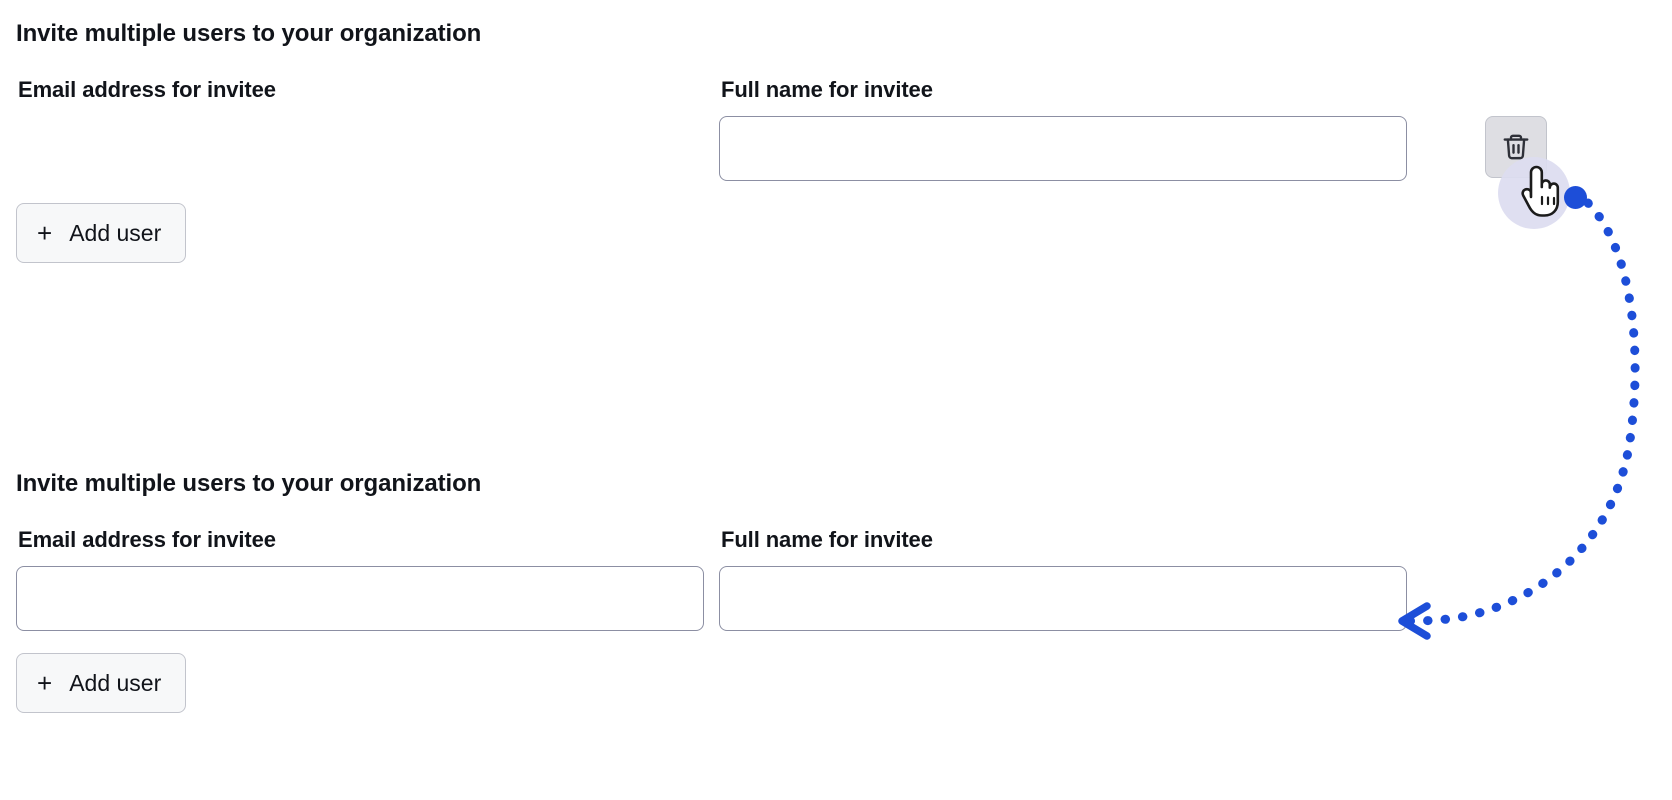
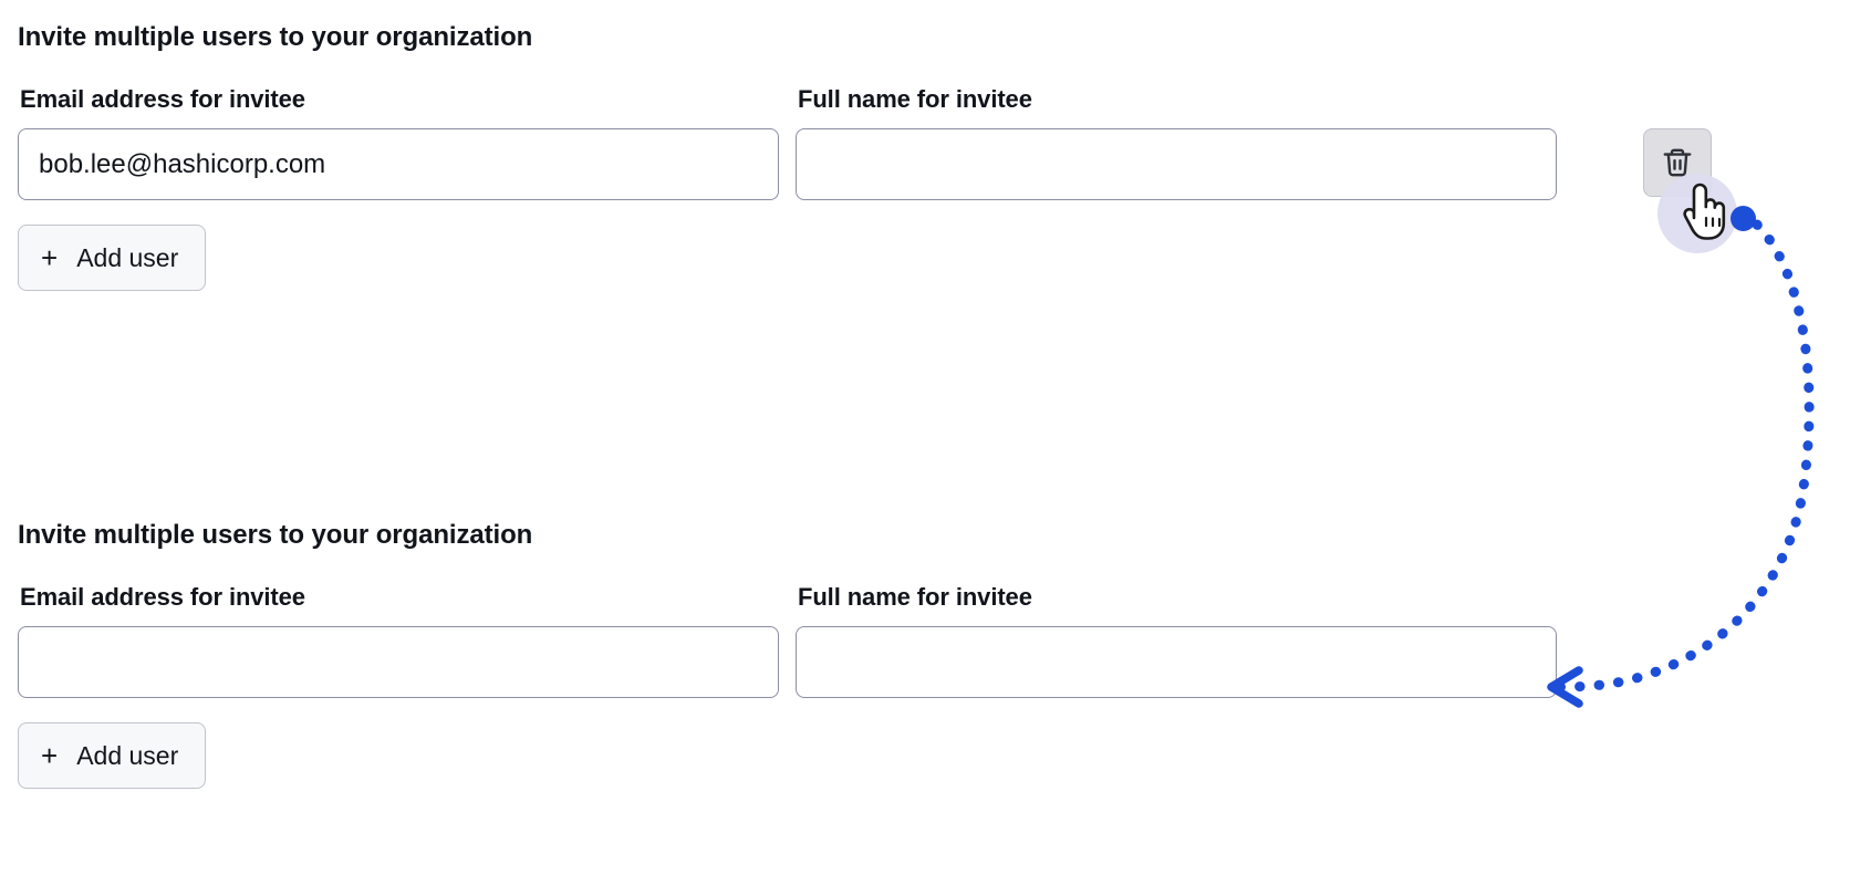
  Invite multiple users to your organization
  Email address for invitee
+ bob.lee@hashicorp.com
  Full name for invitee
  +
  Add user
  Invite multiple users to your organization
  Email address for invitee
  Full name for invitee
  +
  Add user
